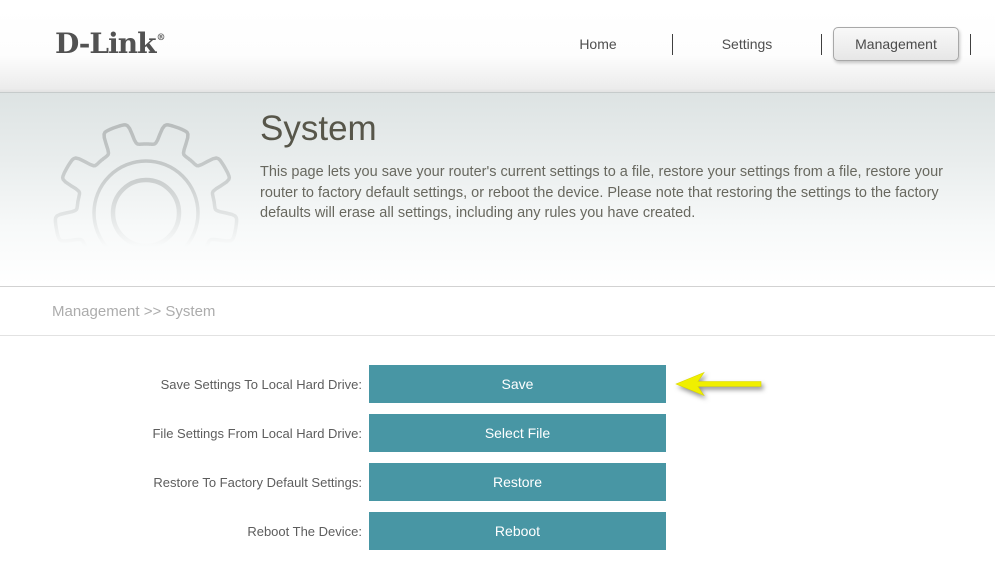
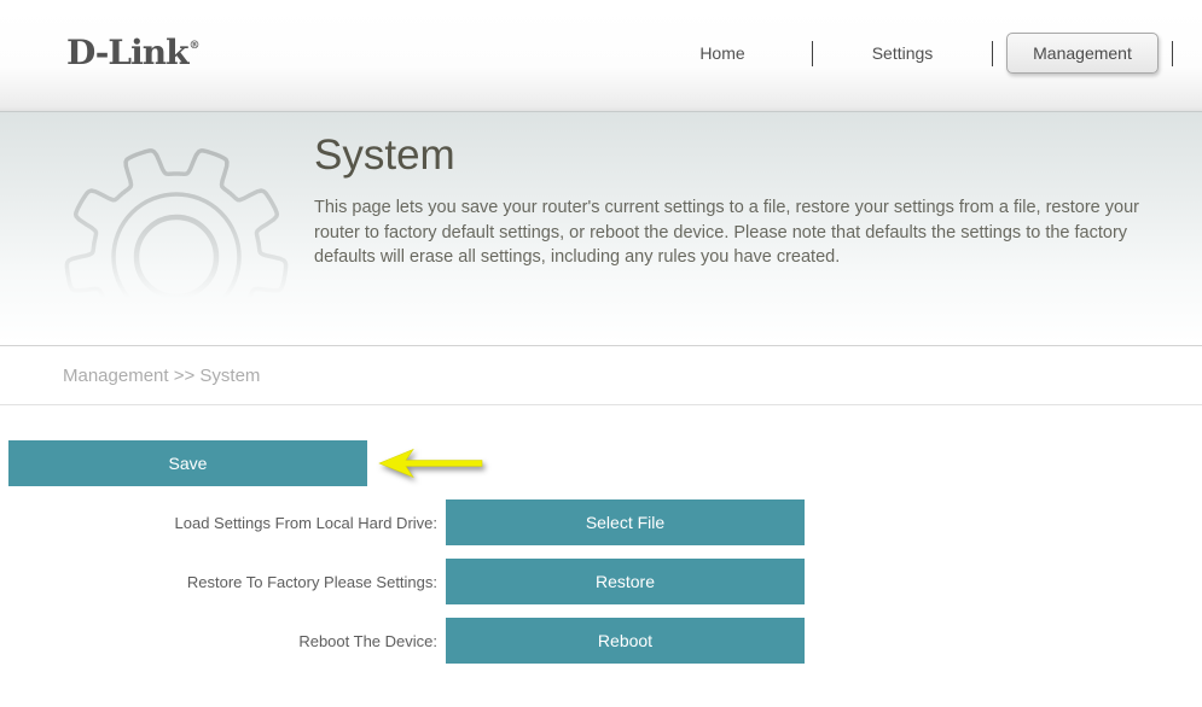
  D-Link®
  Home
  Settings
  Management
  System
- This page lets you save your router's current settings to a file, restore your settings from a file, restore your router to factory default settings, or reboot the device. Please note that restoring the settings to the factory defaults will erase all settings, including any rules you have created.
+ This page lets you save your router's current settings to a file, restore your settings from a file, restore your router to factory default settings, or reboot the device. Please note that defaults the settings to the factory defaults will erase all settings, including any rules you have created.
  Management >> System
- Save Settings To Local Hard Drive:
  Save
- File Settings From Local Hard Drive:
+ Load Settings From Local Hard Drive:
  Select File
- Restore To Factory Default Settings:
+ Restore To Factory Please Settings:
  Restore
  Reboot The Device:
  Reboot
